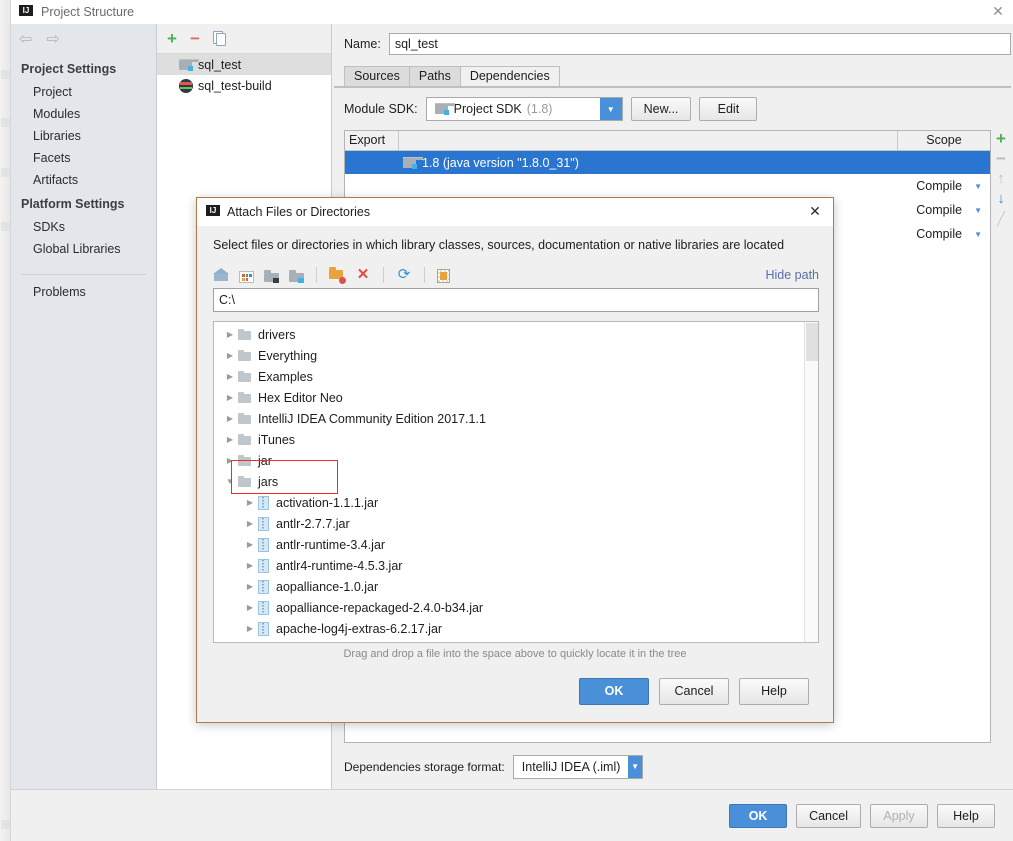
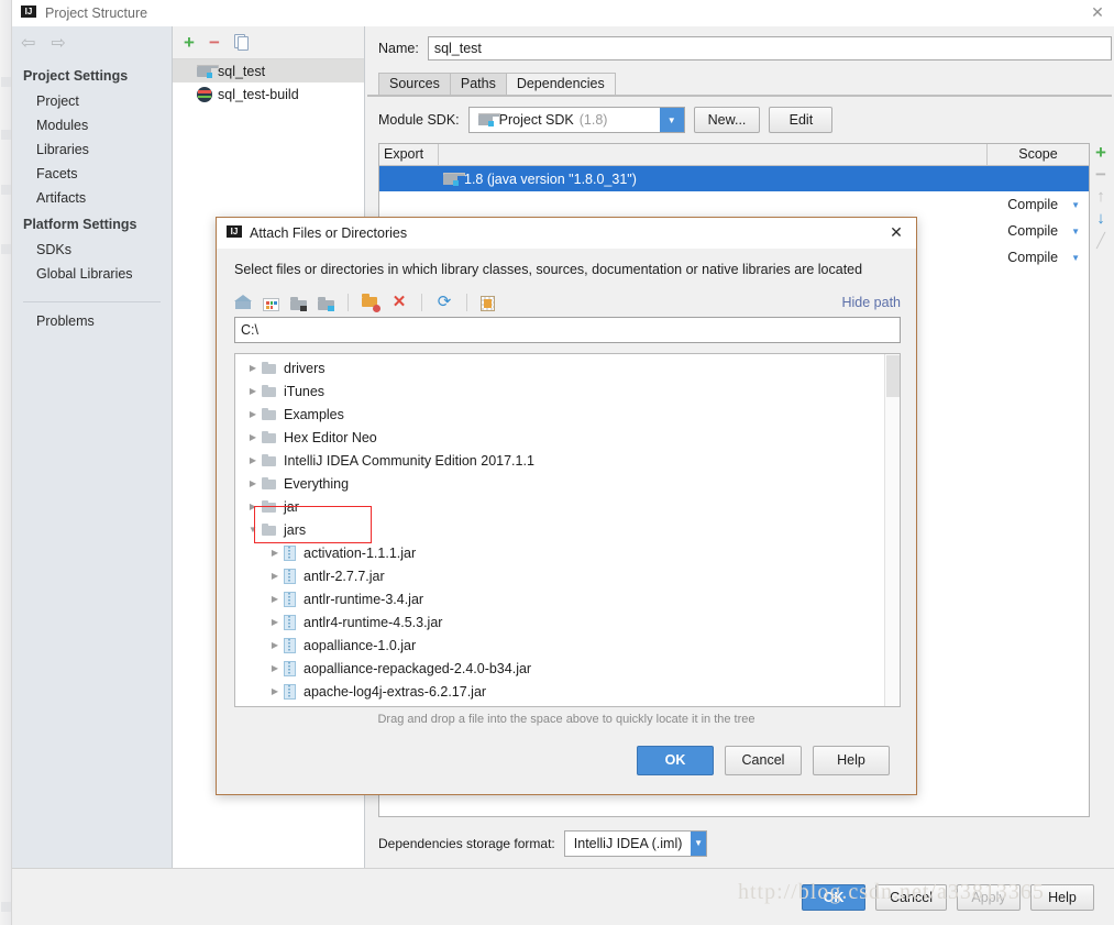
  IJ
  Project Structure
  ✕
  ⇦
  ⇨
  Project Settings
  Project
  Modules
  Libraries
  Facets
  Artifacts
  Platform Settings
  SDKs
  Global Libraries
  Problems
  +
  −
  sql_test
  sql_test-build
  Name:
  sql_test
  Sources
  Paths
  Dependencies
  Module SDK:
  Project SDK
  (1.8)
  ▼
  New...
  Edit
  Export
  Scope
  1.8 (java version "1.8.0_31")
  Compile
  ▼
  Compile
  ▼
  Compile
  ▼
  +
  −
  ↑
  ↓
  ╱
  Dependencies storage format:
  IntelliJ IDEA (.iml)
  ▼
+ http://blog.csdn.net/a33813365
  OK
  Cancel
  Apply
  Help
  IJ
  Attach Files or Directories
  ✕
  Select files or directories in which library classes, sources, documentation or native libraries are located
  ✕
  ⟳
  Hide path
  C:\
  ▶
  drivers
  ▶
- Everything
+ iTunes
  ▶
  Examples
  ▶
  Hex Editor Neo
  ▶
  IntelliJ IDEA Community Edition 2017.1.1
  ▶
- iTunes
+ Everything
  ▶
  jar
  ▼
  jars
  ▶
  activation-1.1.1.jar
  ▶
  antlr-2.7.7.jar
  ▶
  antlr-runtime-3.4.jar
  ▶
  antlr4-runtime-4.5.3.jar
  ▶
  aopalliance-1.0.jar
  ▶
  aopalliance-repackaged-2.4.0-b34.jar
  ▶
  apache-log4j-extras-6.2.17.jar
  Drag and drop a file into the space above to quickly locate it in the tree
  OK
  Cancel
  Help
